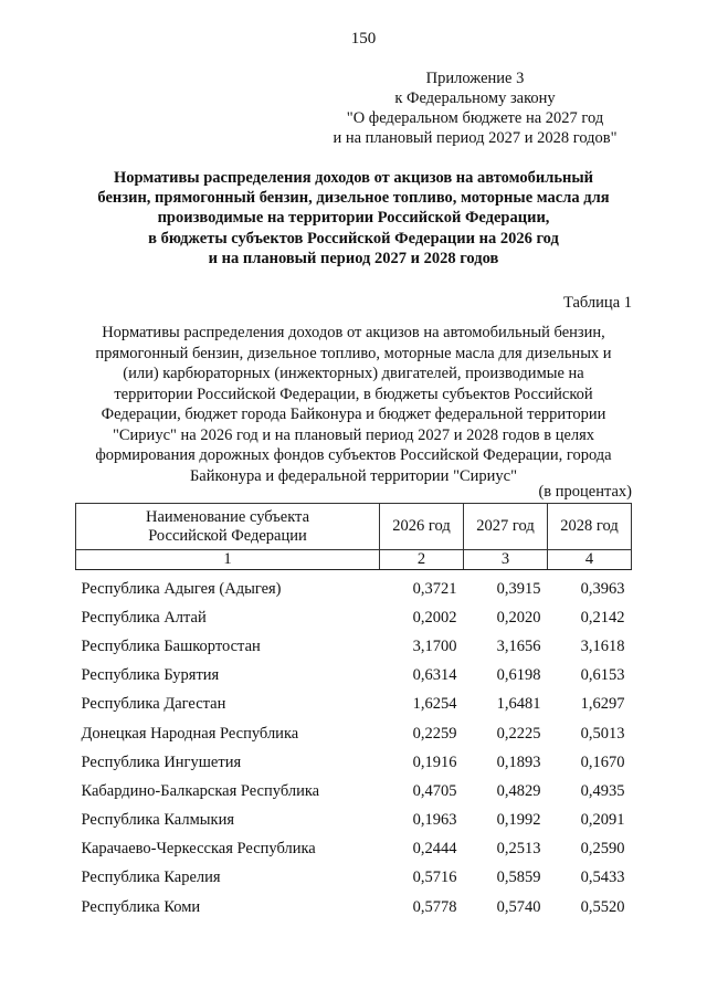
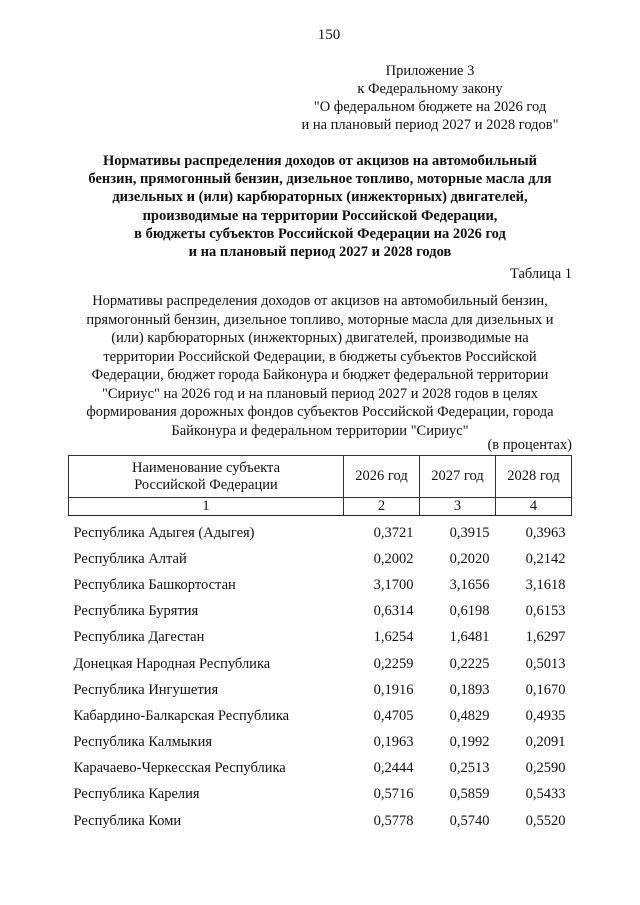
  150
  Приложение 3
  к Федеральному закону
- "О федеральном бюджете на 2027 год
+ "О федеральном бюджете на 2026 год
  и на плановый период 2027 и 2028 годов"
  Нормативы распределения доходов от акцизов на автомобильный
  бензин, прямогонный бензин, дизельное топливо, моторные масла для
+ дизельных и (или) карбюраторных (инжекторных) двигателей,
  производимые на территории Российской Федерации,
  в бюджеты субъектов Российской Федерации на 2026 год
  и на плановый период 2027 и 2028 годов
  Таблица 1
  Нормативы распределения доходов от акцизов на автомобильный бензин,
  прямогонный бензин, дизельное топливо, моторные масла для дизельных и
  (или) карбюраторных (инжекторных) двигателей, производимые на
  территории Российской Федерации, в бюджеты субъектов Российской
  Федерации, бюджет города Байконура и бюджет федеральной территории
  "Сириус" на 2026 год и на плановый период 2027 и 2028 годов в целях
  формирования дорожных фондов субъектов Российской Федерации, города
- Байконура и федеральной территории "Сириус"
+ Байконура и федеральном территории "Сириус"
  (в процентах)
  Наименование субъекта Российской Федерации	2026 год	2027 год	2028 год
  1	2	3	4
  Республика Адыгея (Адыгея)	0,3721	0,3915	0,3963
  Республика Алтай	0,2002	0,2020	0,2142
  Республика Башкортостан	3,1700	3,1656	3,1618
  Республика Бурятия	0,6314	0,6198	0,6153
  Республика Дагестан	1,6254	1,6481	1,6297
  Донецкая Народная Республика	0,2259	0,2225	0,5013
  Республика Ингушетия	0,1916	0,1893	0,1670
  Кабардино-Балкарская Республика	0,4705	0,4829	0,4935
  Республика Калмыкия	0,1963	0,1992	0,2091
  Карачаево-Черкесская Республика	0,2444	0,2513	0,2590
  Республика Карелия	0,5716	0,5859	0,5433
  Республика Коми	0,5778	0,5740	0,5520
